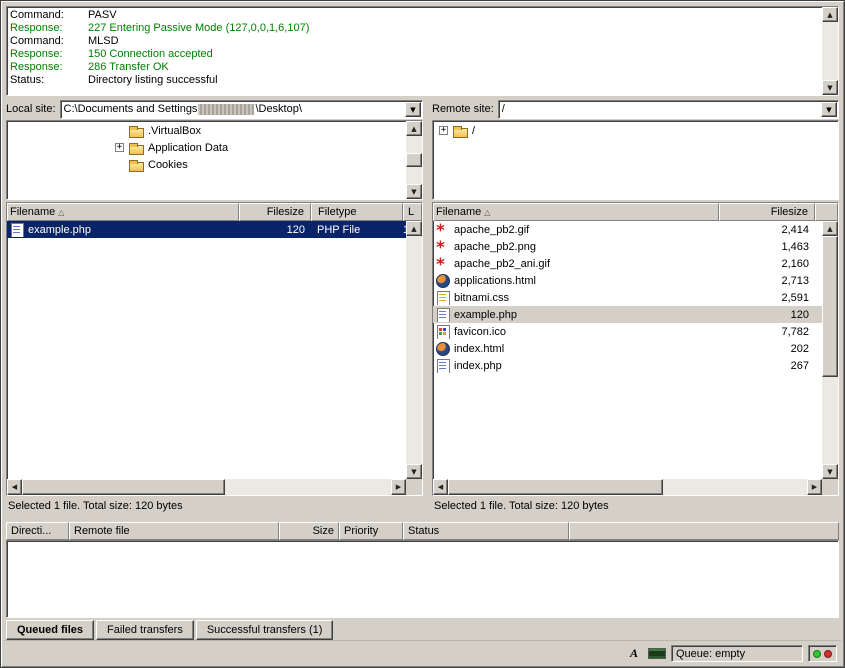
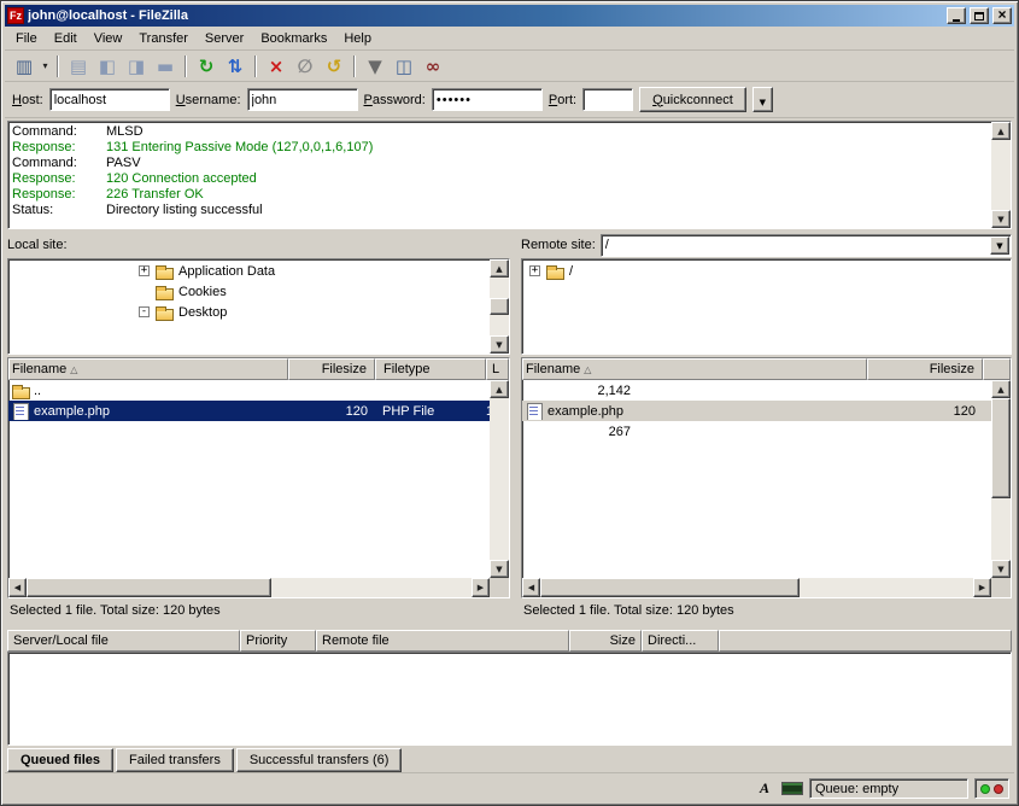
+ Fz
+ john@localhost - FileZilla
+ File
+ Edit
+ View
+ Transfer
+ Server
+ Bookmarks
+ Help
+ ▥
+ ▾
+ ▤
+ ◧
+ ◨
+ ▬
+ ↻
+ ⇅
+ ×
+ ∅
+ ↺
+ ▼
+ ◫
+ ∞
+ Host:
+ localhost
+ Username:
+ john
+ Password:
+ ••••••
+ Port:
+ Quickconnect
  Command:
- PASV
+ MLSD
  Response:
- 227 Entering Passive Mode (127,0,0,1,6,107)
+ 131 Entering Passive Mode (127,0,0,1,6,107)
  Command:
- MLSD
+ PASV
  Response:
- 150 Connection accepted
+ 120 Connection accepted
  Response:
- 286 Transfer OK
+ 226 Transfer OK
  Status:
  Directory listing successful
  Local site:
- C:\Documents and Settings \Desktop\
- .VirtualBox
  +
  Application Data
  Cookies
+ -
+ Desktop
  Filename
  Filesize
  Filetype
  L
+ ..
  example.php
  120
  PHP File
  Selected 1 file. Total size: 120 bytes
  Remote site:
  /
  +
  /
  Filename
  Filesize
- apache_pb2.gif
- 2,414
- apache_pb2.png
- 1,463
- apache_pb2_ani.gif
- 2,160
- applications.html
- 2,713
- bitnami.css
- 2,591
+ 2,142
  example.php
  120
- favicon.ico
- 7,782
- index.html
- 202
- index.php
  267
  Selected 1 file. Total size: 120 bytes
+ Server/Local file
- Directi...
+ Priority
  Remote file
  Size
- Priority
+ Directi...
- Status
  Queued files
  Failed transfers
- Successful transfers (1)
+ Successful transfers (6)
  A
  Queue: empty
